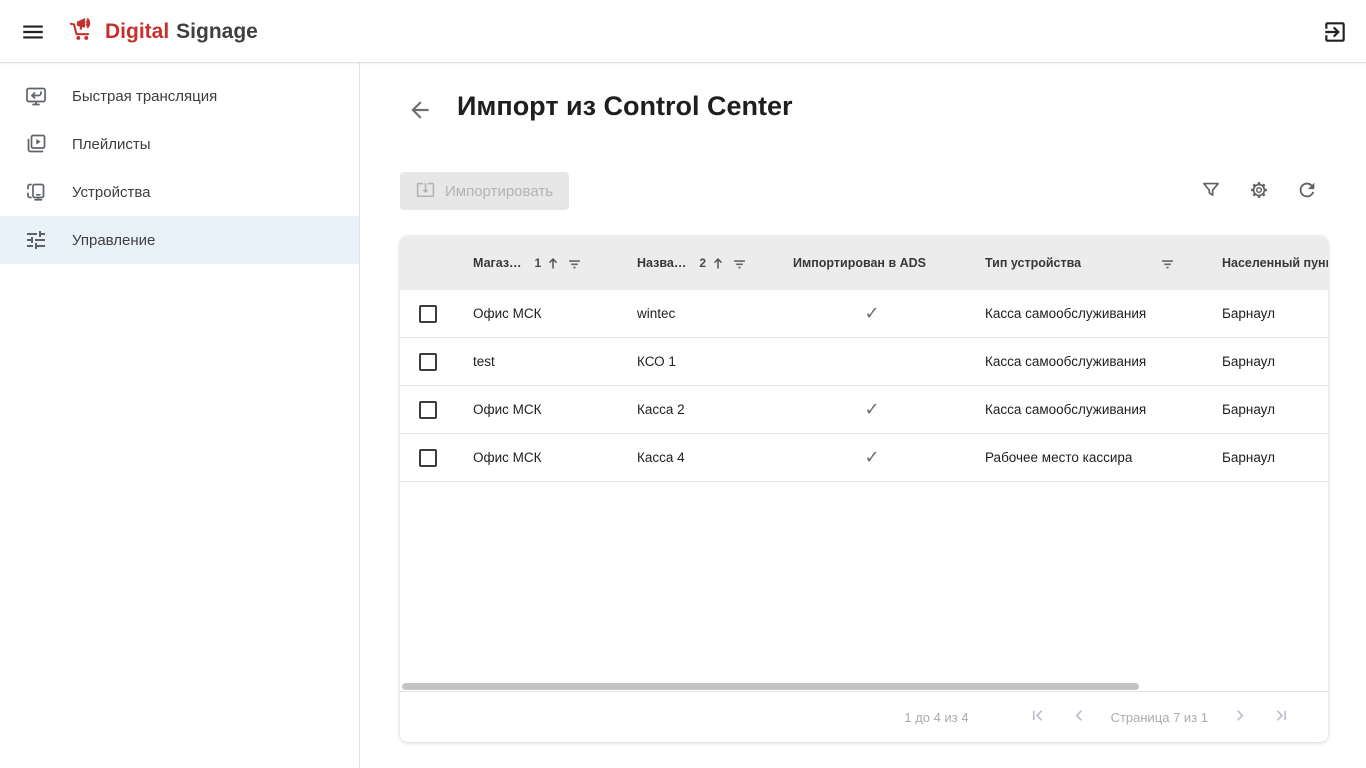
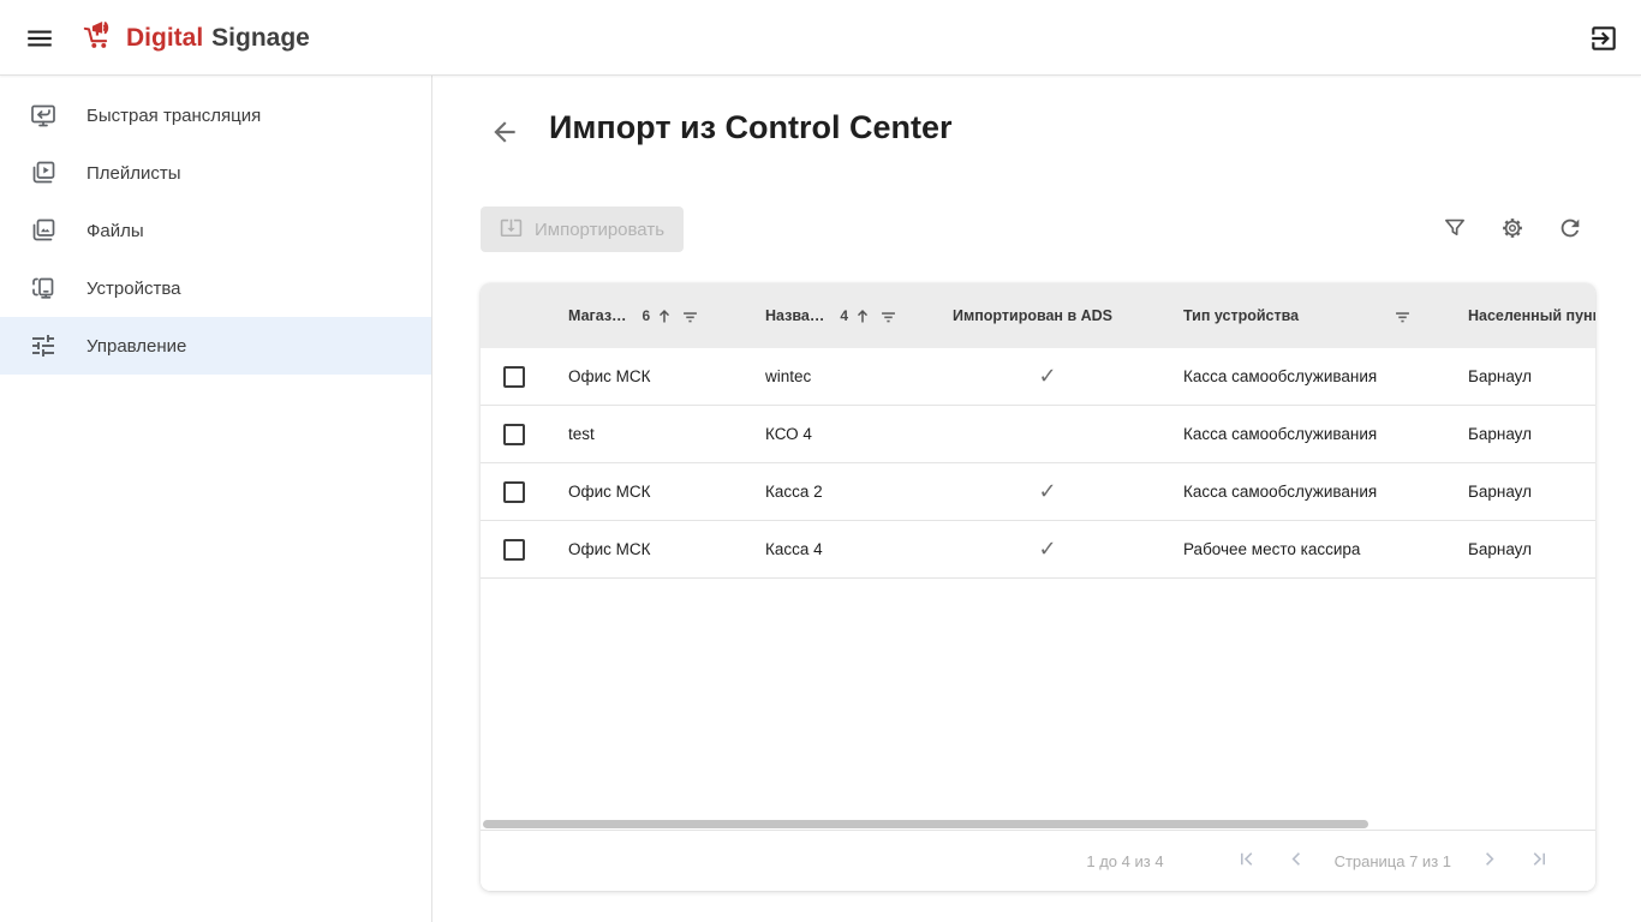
  Digital
  Signage
  Быстрая трансляция
  Плейлисты
+ Файлы
  Устройства
  Управление
  Импорт из Control Center
  Импортировать
  Магаз…
- 1
+ 6
  Назва…
- 2
+ 4
  Импортирован в ADS
  Тип устройства
  Населенный пун
  Офис МСК
  wintec
  ✓
  Касса самообслуживания
  Барнаул
  test
- КСО 1
+ КСО 4
  Касса самообслуживания
  Барнаул
  Офис МСК
  Касса 2
  ✓
  Касса самообслуживания
  Барнаул
  Офис МСК
  Касса 4
  ✓
  Рабочее место кассира
  Барнаул
  1 до 4 из 4
  Страница 7 из 1
